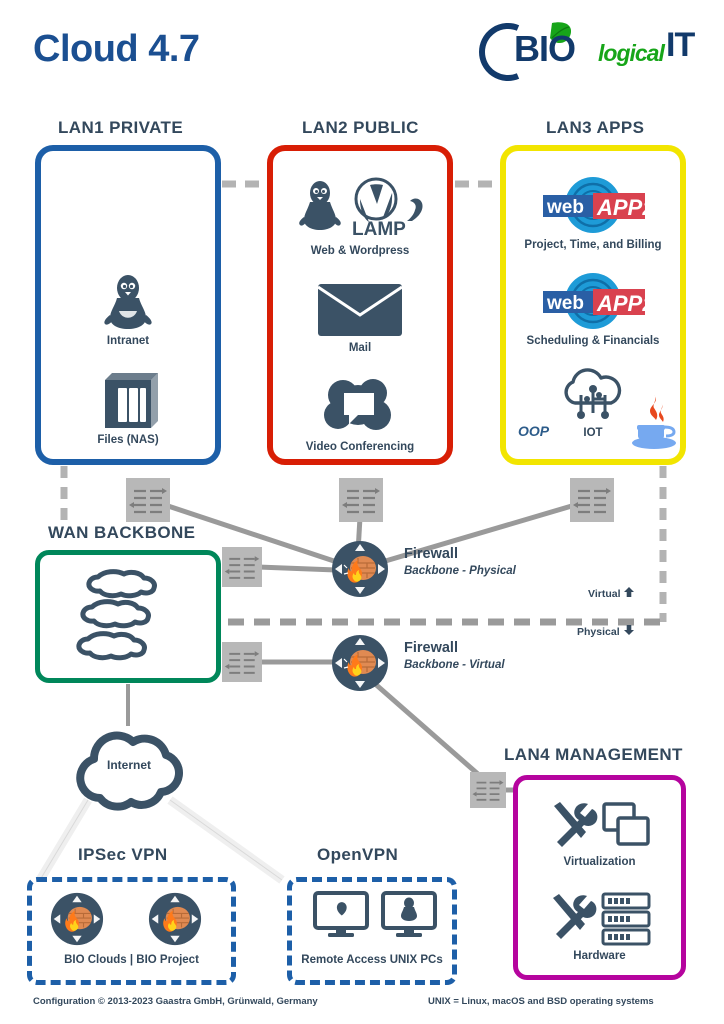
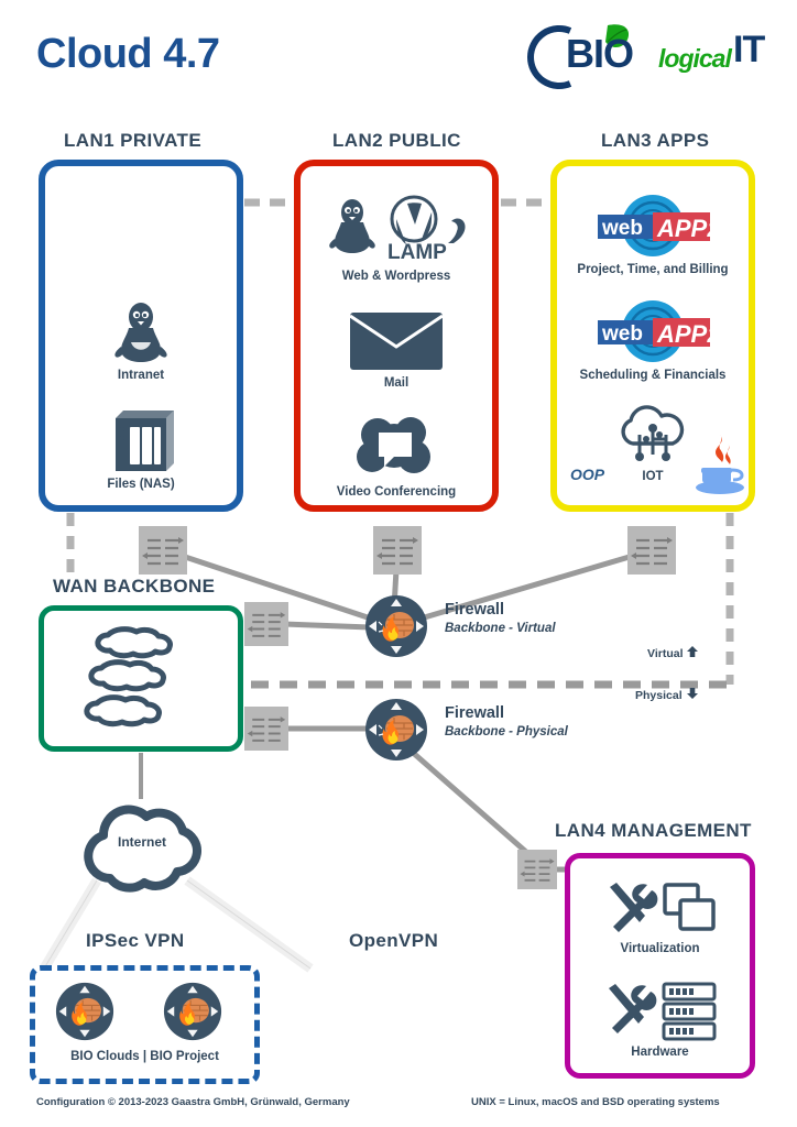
  Cloud 4.7
  BIO
  logical
  IT
  LAN1 PRIVATE
  Intranet
  Files (NAS)
  LAN2 PUBLIC
  LAMP
  Web & Wordpress
  Mail
  Video Conferencing
  LAN3 APPS
  web
  APPz
  Project, Time, and Billing
  web
  APPz
  Scheduling & Financials
  IOT
  OOP
  WAN BACKBONE
  Firewall
- Backbone - Physical
+ Backbone - Virtual
  Firewall
- Backbone - Virtual
+ Backbone - Physical
  Virtual
  Physical
  Internet
  IPSec VPN
  BIO Clouds | BIO Project
  OpenVPN
- Remote Access UNIX PCs
  LAN4 MANAGEMENT
  Virtualization
  Hardware
  Configuration © 2013-2023 Gaastra GmbH, Grünwald, Germany
  UNIX = Linux, macOS and BSD operating systems
